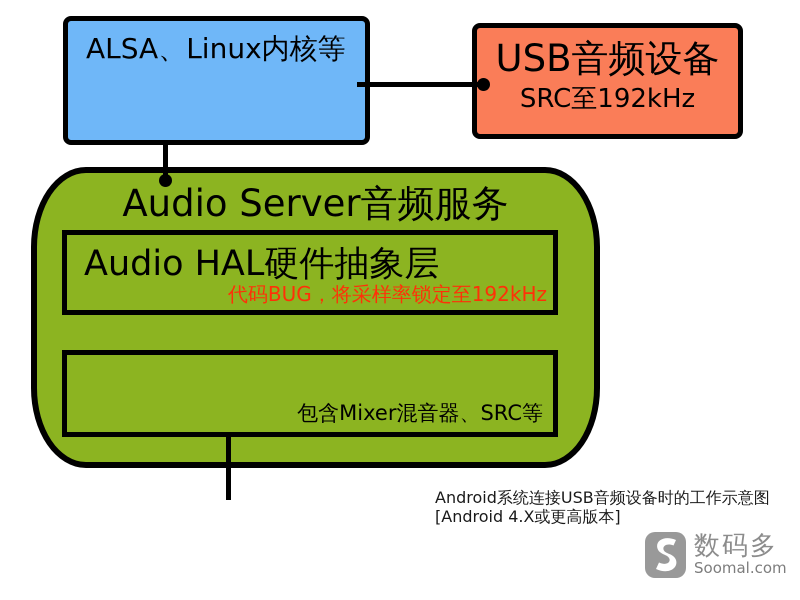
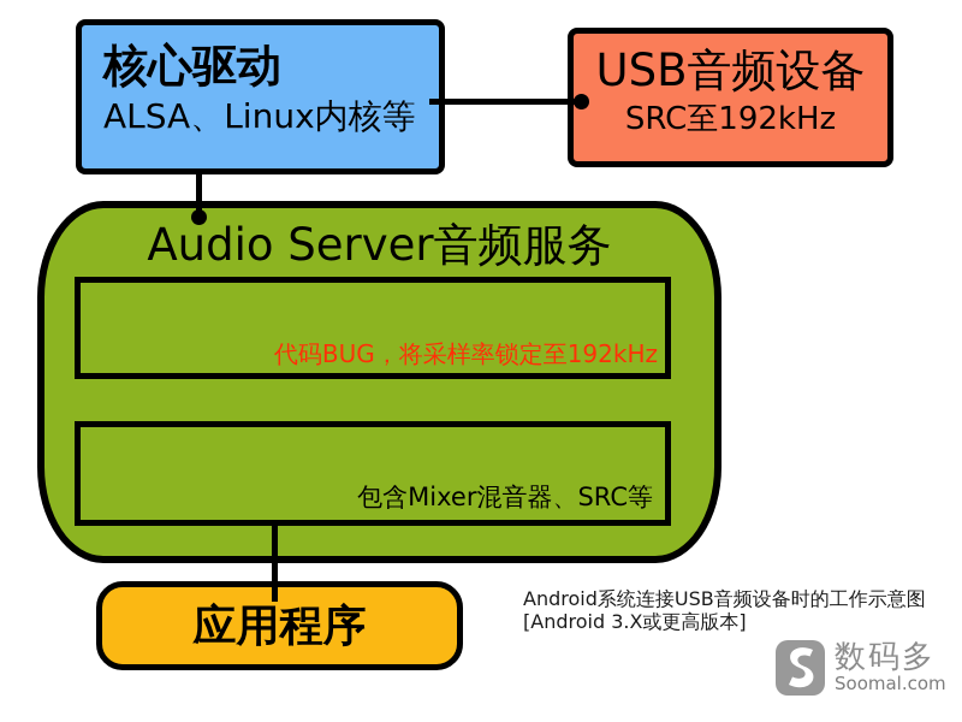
+ 核心驱动
  ALSA、Linux内核等
  USB音频设备
  SRC至192kHz
  Audio Server音频服务
- Audio HAL硬件抽象层
  代码BUG，将采样率锁定至192kHz
  包含Mixer混音器、SRC等
+ 应用程序
  Android系统连接USB音频设备时的工作示意图
- [Android 4.X或更高版本]
+ [Android 3.X或更高版本]
  数码多
  Soomal.com
